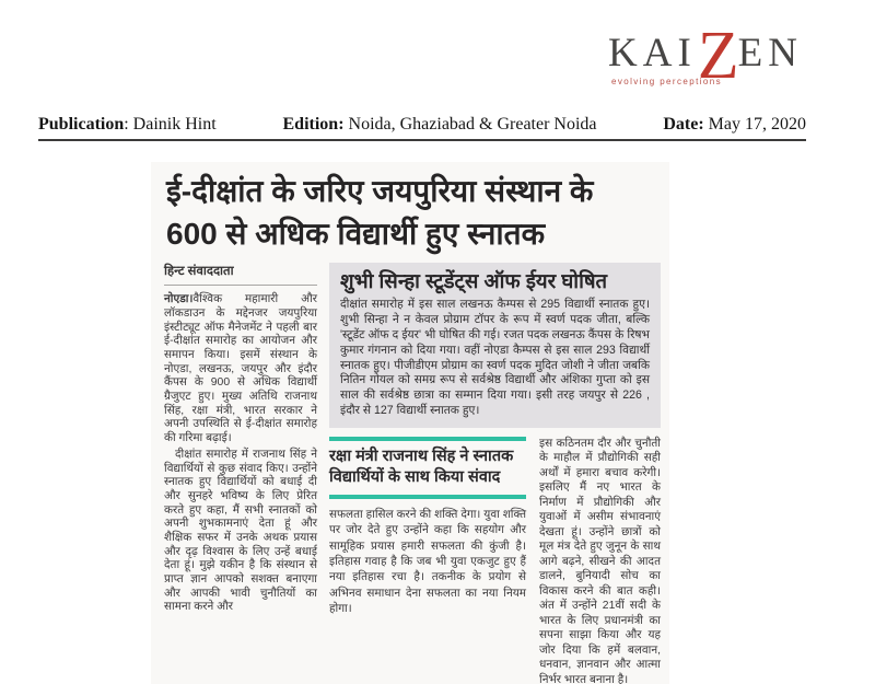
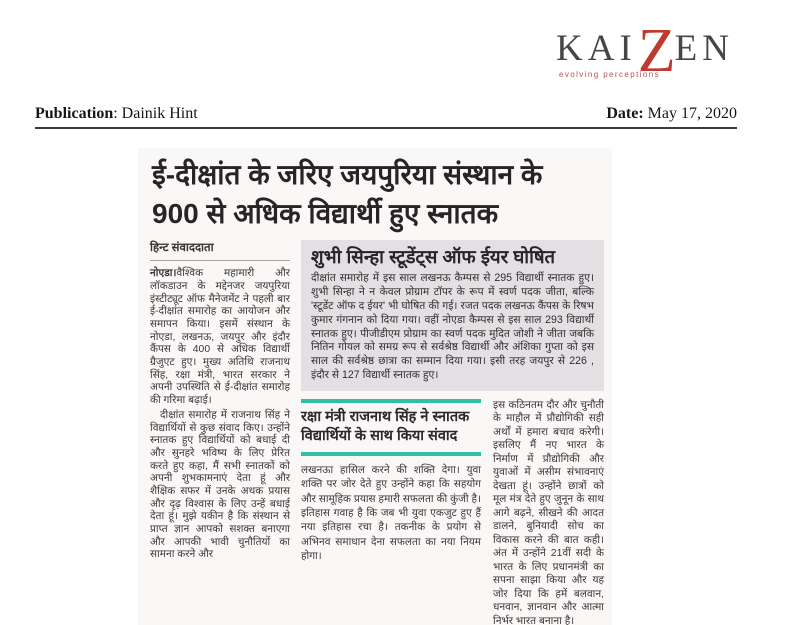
  KAI
  Z
  EN
  evolving perceptions
  Publication: Dainik Hint
- Edition: Noida, Ghaziabad & Greater Noida
  Date: May 17, 2020
  ई-दीक्षांत के जरिए जयपुरिया संस्थान के
- 600 से अधिक विद्यार्थी हुए स्नातक
+ 900 से अधिक विद्यार्थी हुए स्नातक
  हिन्ट संवाददाता
- नोएडा।वैश्विक महामारी और लॉकडाउन के मद्देनजर जयपुरिया इंस्टीट्यूट ऑफ मैनेजमेंट ने पहली बार ई-दीक्षांत समारोह का आयोजन और समापन किया। इसमें संस्थान के नोएडा, लखनऊ, जयपुर और इंदौर कैंपस के 900 से अधिक विद्यार्थी ग्रैजुएट हुए। मुख्य अतिथि राजनाथ सिंह, रक्षा मंत्री, भारत सरकार ने अपनी उपस्थिति से ई-दीक्षांत समारोह की गरिमा बढ़ाई।
+ नोएडा।वैश्विक महामारी और लॉकडाउन के मद्देनजर जयपुरिया इंस्टीट्यूट ऑफ मैनेजमेंट ने पहली बार ई-दीक्षांत समारोह का आयोजन और समापन किया। इसमें संस्थान के नोएडा, लखनऊ, जयपुर और इंदौर कैंपस के 400 से अधिक विद्यार्थी ग्रैजुएट हुए। मुख्य अतिथि राजनाथ सिंह, रक्षा मंत्री, भारत सरकार ने अपनी उपस्थिति से ई-दीक्षांत समारोह की गरिमा बढ़ाई।
  दीक्षांत समारोह में राजनाथ सिंह ने विद्यार्थियों से कुछ संवाद किए। उन्होंने स्नातक हुए विद्यार्थियों को बधाई दी और सुनहरे भविष्य के लिए प्रेरित करते हुए कहा, मैं सभी स्नातकों को अपनी शुभकामनाएं देता हूं और शैक्षिक सफर में उनके अथक प्रयास और दृढ़ विश्वास के लिए उन्हें बधाई देता हूं। मुझे यकीन है कि संस्थान से प्राप्त ज्ञान आपको सशक्त बनाएगा और आपकी भावी चुनौतियों का सामना करने और
  शुभी सिन्हा स्टूडेंट्स ऑफ ईयर घोषित
  दीक्षांत समारोह में इस साल लखनऊ कैम्पस से 295 विद्यार्थी स्नातक हुए। शुभी सिन्हा ने न केवल प्रोग्राम टॉपर के रूप में स्वर्ण पदक जीता, बल्कि 'स्टूडेंट ऑफ द ईयर' भी घोषित की गई। रजत पदक लखनऊ कैंपस के रिषभ कुमार गंगनान को दिया गया। वहीं नोएडा कैम्पस से इस साल 293 विद्यार्थी स्नातक हुए। पीजीडीएम प्रोग्राम का स्वर्ण पदक मुदित जोशी ने जीता जबकि नितिन गोयल को समग्र रूप से सर्वश्रेष्ठ विद्यार्थी और अंशिका गुप्ता को इस साल की सर्वश्रेष्ठ छात्रा का सम्मान दिया गया। इसी तरह जयपुर से 226 , इंदौर से 127 विद्यार्थी स्नातक हुए।
  रक्षा मंत्री राजनाथ सिंह ने स्नातक विद्यार्थियों के साथ किया संवाद
- सफलता हासिल करने की शक्ति देगा। युवा शक्ति पर जोर देते हुए उन्होंने कहा कि सहयोग और सामूहिक प्रयास हमारी सफलता की कुंजी है। इतिहास गवाह है कि जब भी युवा एकजुट हुए हैं नया इतिहास रचा है। तकनीक के प्रयोग से अभिनव समाधान देना सफलता का नया नियम होगा।
+ लखनऊा हासिल करने की शक्ति देगा। युवा शक्ति पर जोर देते हुए उन्होंने कहा कि सहयोग और सामूहिक प्रयास हमारी सफलता की कुंजी है। इतिहास गवाह है कि जब भी युवा एकजुट हुए हैं नया इतिहास रचा है। तकनीक के प्रयोग से अभिनव समाधान देना सफलता का नया नियम होगा।
  इस कठिनतम दौर और चुनौती के माहौल में प्रौद्योगिकी सही अर्थों में हमारा बचाव करेगी। इसलिए मैं नए भारत के निर्माण में प्रौद्योगिकी और युवाओं में असीम संभावनाएं देखता हूं। उन्होंने छात्रों को मूल मंत्र देते हुए जुनून के साथ आगे बढ़ने, सीखने की आदत डालने, बुनियादी सोच का विकास करने की बात कही। अंत में उन्होंने 21वीं सदी के भारत के लिए प्रधानमंत्री का सपना साझा किया और यह जोर दिया कि हमें बलवान, धनवान, ज्ञानवान और आत्मा निर्भर भारत बनाना है।
